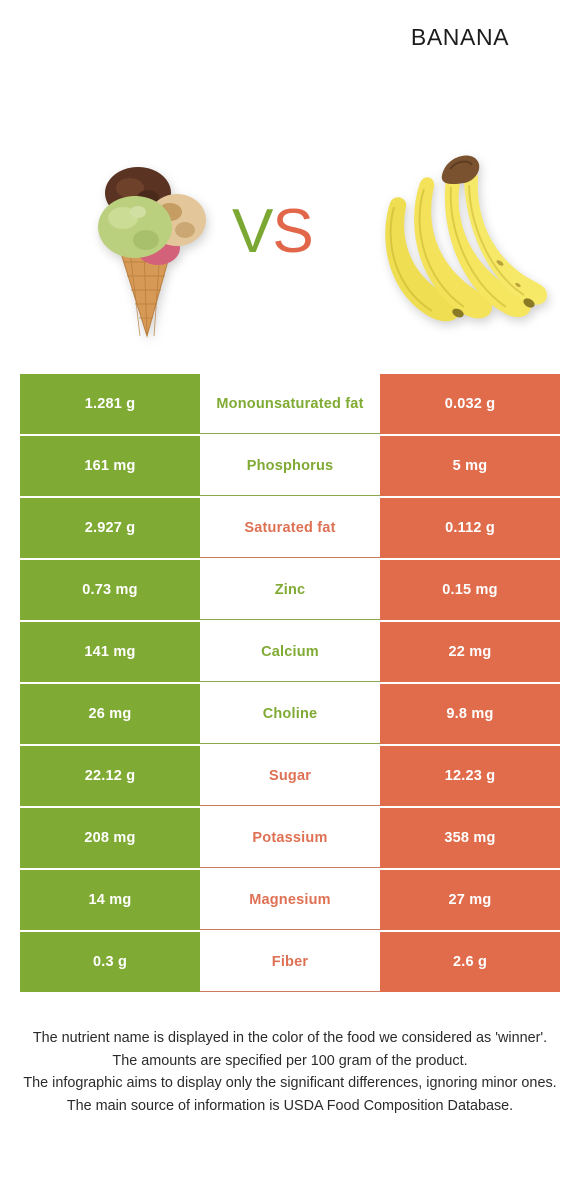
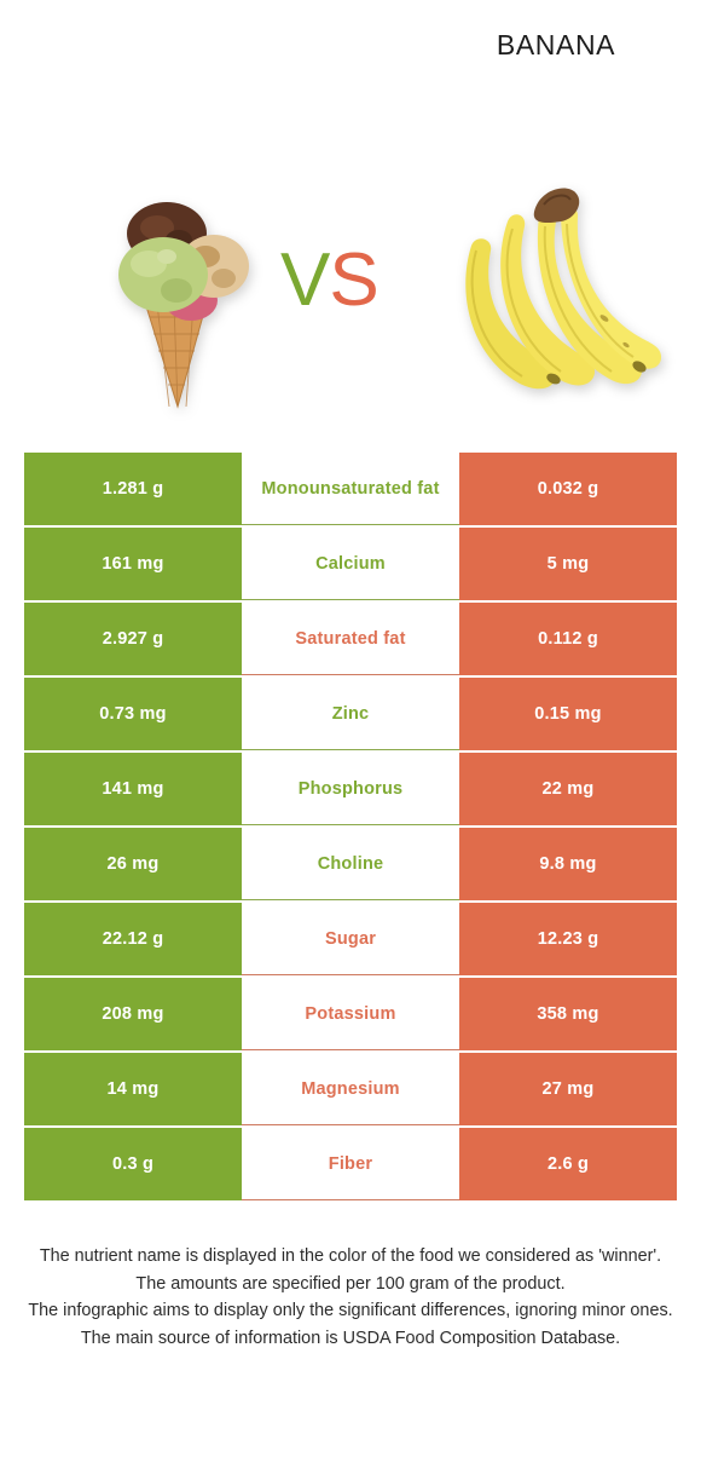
  BANANA
  VS
  1.281 g
  Monounsaturated fat
  0.032 g
  161 mg
- Phosphorus
+ Calcium
  5 mg
  2.927 g
  Saturated fat
  0.112 g
  0.73 mg
  Zinc
  0.15 mg
  141 mg
- Calcium
+ Phosphorus
  22 mg
  26 mg
  Choline
  9.8 mg
  22.12 g
  Sugar
  12.23 g
  208 mg
  Potassium
  358 mg
  14 mg
  Magnesium
  27 mg
  0.3 g
  Fiber
  2.6 g
  The nutrient name is displayed in the color of the food we considered as 'winner'.
  The amounts are specified per 100 gram of the product.
  The infographic aims to display only the significant differences, ignoring minor ones.
  The main source of information is USDA Food Composition Database.
